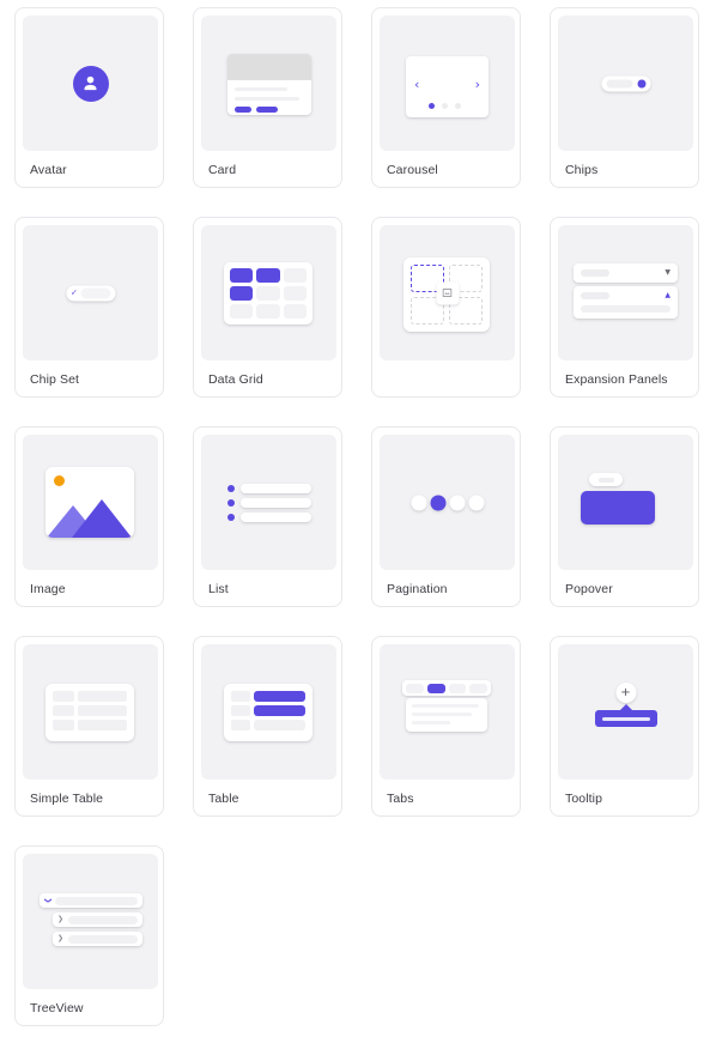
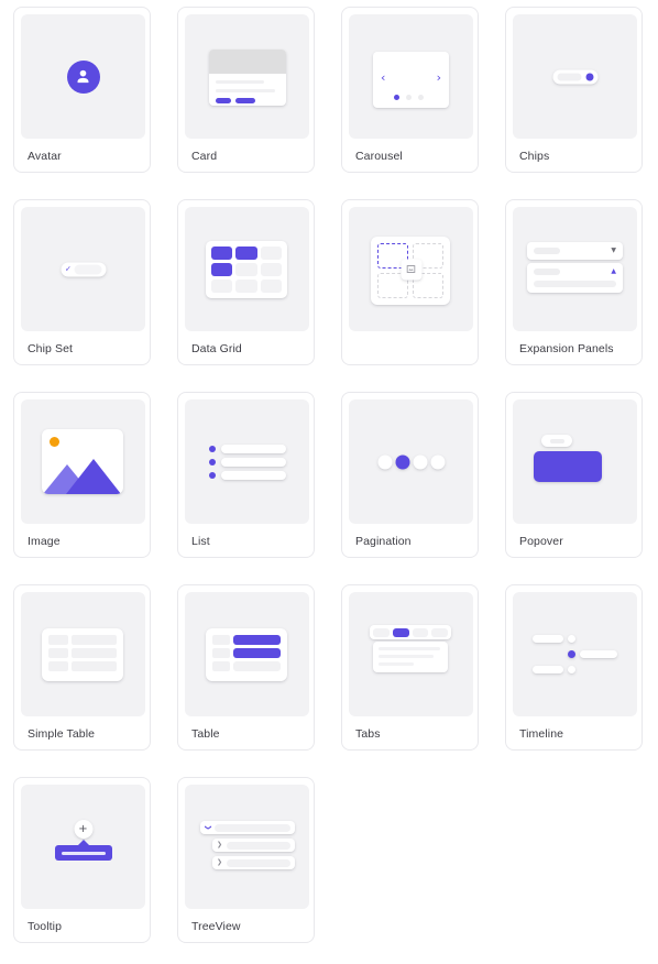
  Avatar
  Card
  ‹
  ›
  Carousel
  Chips
  ✓
  Chip Set
  Data Grid
  Expansion Panels
  Image
  List
  Pagination
  Popover
  Simple Table
  Table
  Tabs
+ Timeline
  +
  Tooltip
  TreeView
